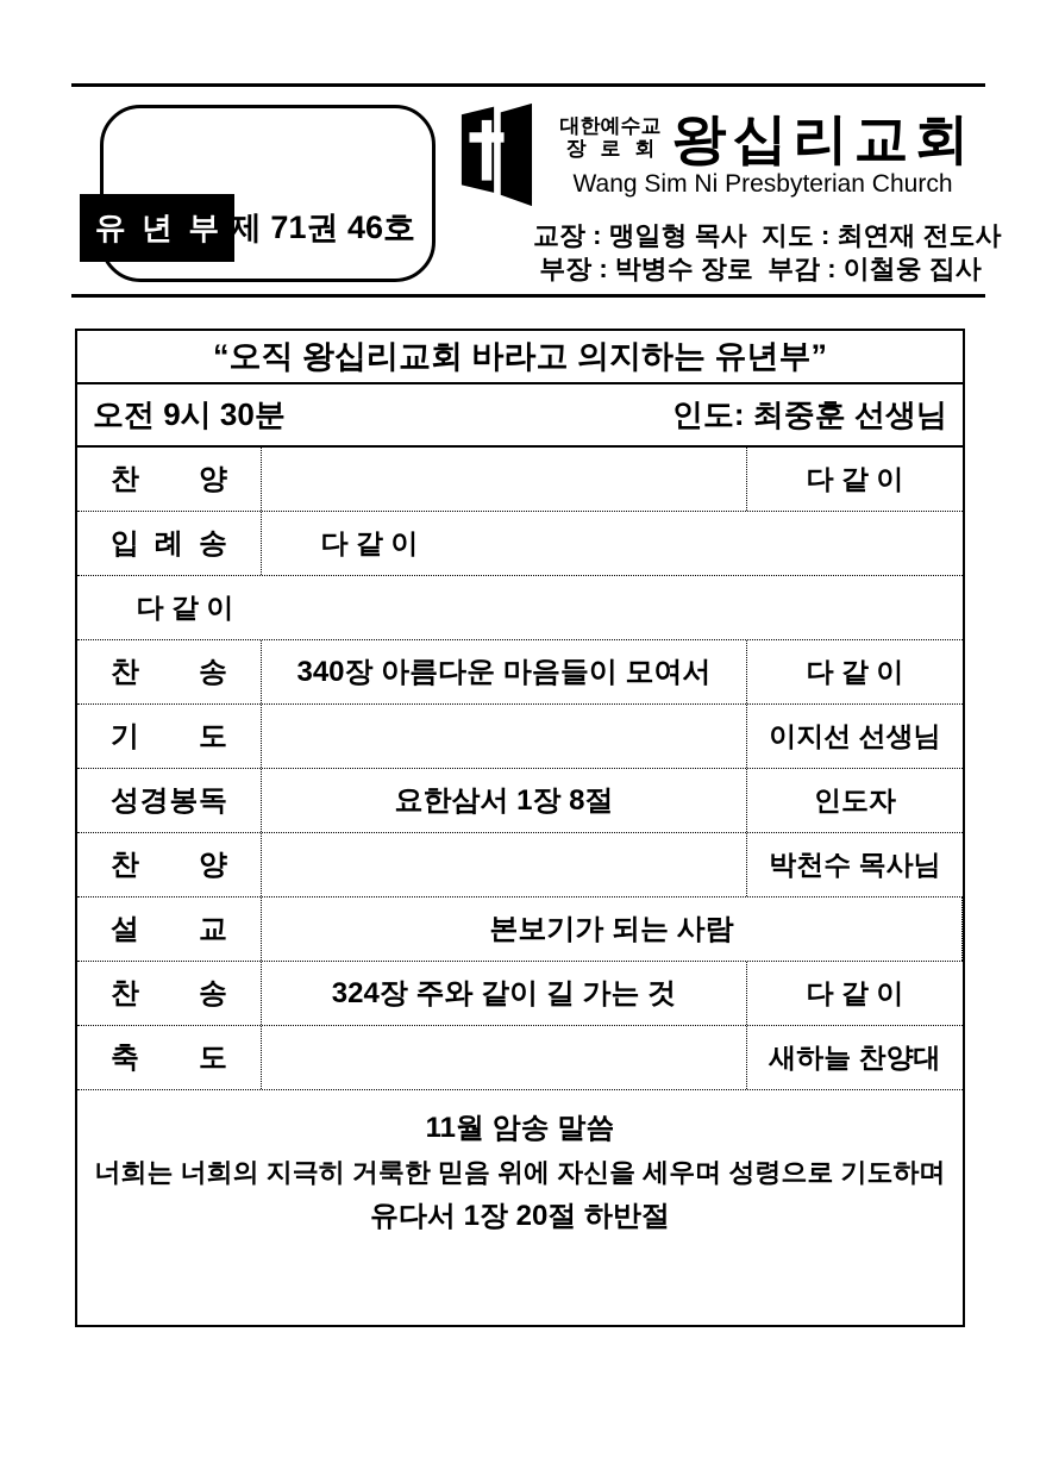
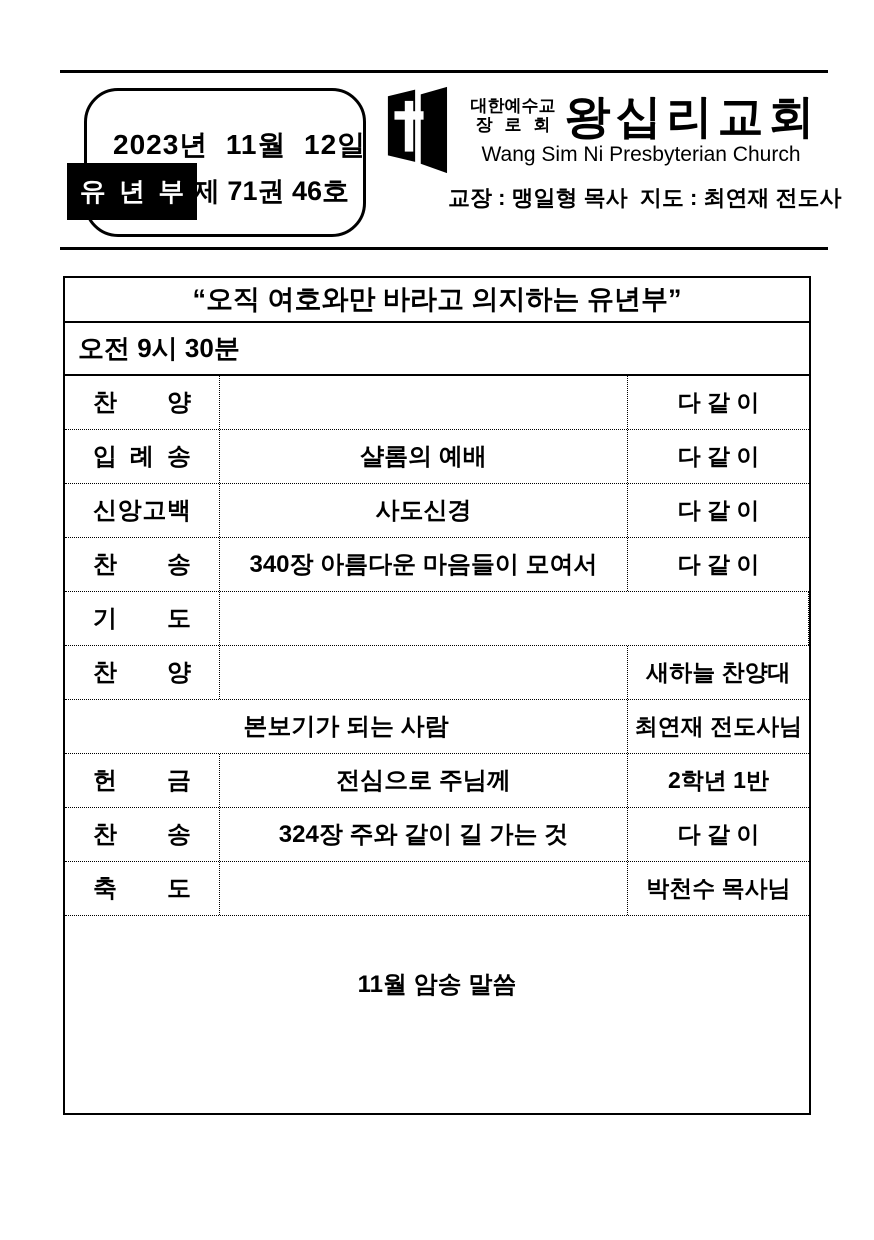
+ 2023년 11월 12일
  제 71권 46호
  유 년 부
  대한예수교
  장 로 회
  왕십리교회
  Wang Sim Ni Presbyterian Church
  교장 : 맹일형 목사 지도 : 최연재 전도사
- 부장 : 박병수 장로 부감 : 이철웅 집사
- “오직 왕십리교회 바라고 의지하는 유년부”
+ “오직 여호와만 바라고 의지하는 유년부”
  오전 9시 30분
- 인도: 최중훈 선생님
  찬
  양
  다 같 이
  입
  례
  송
+ 샬롬의 예배
  다 같 이
+ 신
+ 앙
+ 고
+ 백
+ 사도신경
  다 같 이
  찬
  송
  340장 아름다운 마음들이 모여서
  다 같 이
  기
  도
- 이지선 선생님
- 성
- 경
- 봉
- 독
- 요한삼서 1장 8절
- 인도자
  찬
  양
- 박천수 목사님
+ 새하늘 찬양대
- 설
- 교
  본보기가 되는 사람
+ 최연재 전도사님
+ 헌
+ 금
+ 전심으로 주님께
+ 2학년 1반
  찬
  송
  324장 주와 같이 길 가는 것
  다 같 이
  축
  도
- 새하늘 찬양대
+ 박천수 목사님
  11월 암송 말씀
- 너희는 너희의 지극히 거룩한 믿음 위에 자신을 세우며 성령으로 기도하며
- 유다서 1장 20절 하반절
